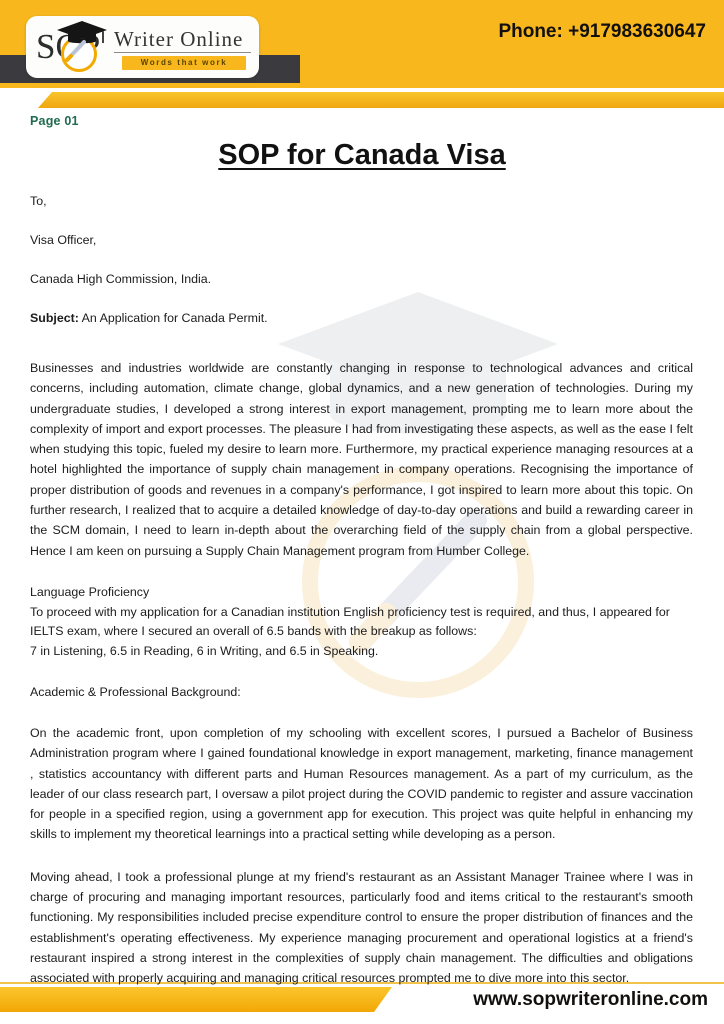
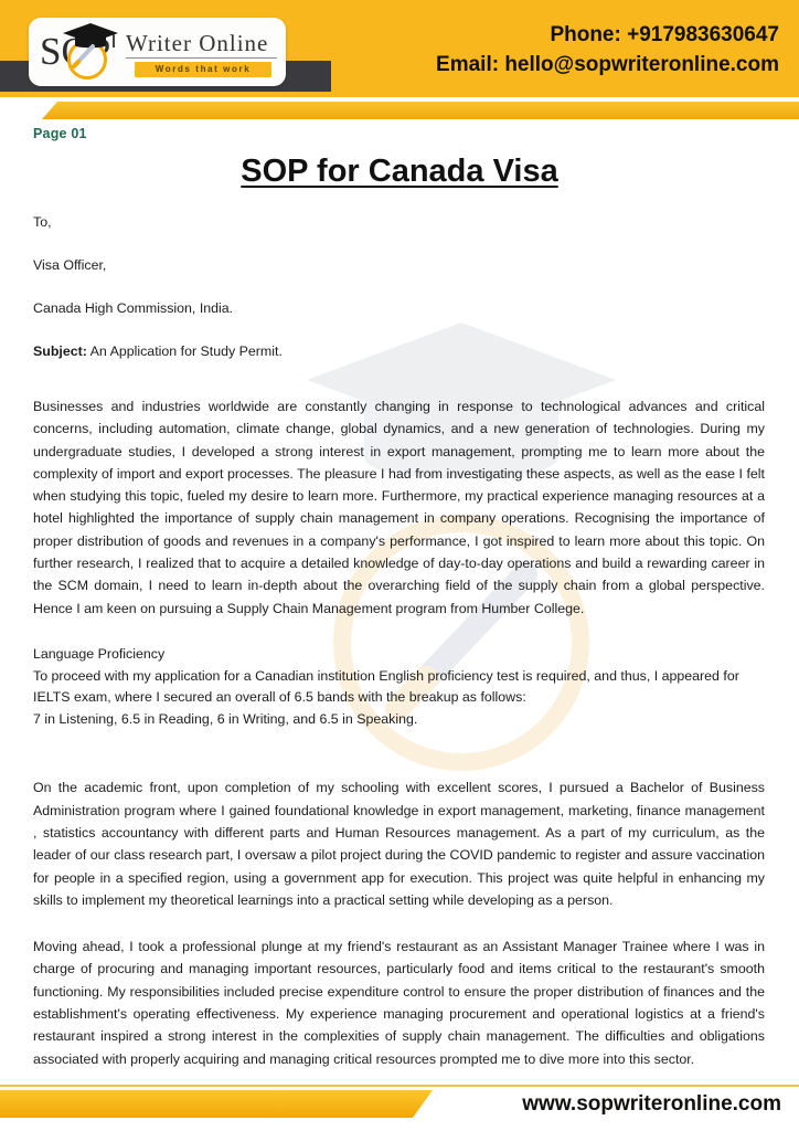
  Writer Online
  Words that work
  Phone: +917983630647
+ Email: hello@sopwriteronline.com
  Page 01
  SOP for Canada Visa
  To,
  Visa Officer,
  Canada High Commission, India.
- Subject: An Application for Canada Permit.
+ Subject: An Application for Study Permit.
  Businesses and industries worldwide are constantly changing in response to technological advances and critical concerns, including automation, climate change, global dynamics, and a new generation of technologies. During my undergraduate studies, I developed a strong interest in export management, prompting me to learn more about the complexity of import and export processes. The pleasure I had from investigating these aspects, as well as the ease I felt when studying this topic, fueled my desire to learn more. Furthermore, my practical experience managing resources at a hotel highlighted the importance of supply chain management in company operations. Recognising the importance of proper distribution of goods and revenues in a company's performance, I got inspired to learn more about this topic. On further research, I realized that to acquire a detailed knowledge of day-to-day operations and build a rewarding career in the SCM domain, I need to learn in-depth about the overarching field of the supply chain from a global perspective. Hence I am keen on pursuing a Supply Chain Management program from Humber College.
  Language Proficiency
  To proceed with my application for a Canadian institution English proficiency test is required, and thus, I appeared for IELTS exam, where I secured an overall of 6.5 bands with the breakup as follows:
  7 in Listening, 6.5 in Reading, 6 in Writing, and 6.5 in Speaking.
- Academic & Professional Background:
  On the academic front, upon completion of my schooling with excellent scores, I pursued a Bachelor of Business Administration program where I gained foundational knowledge in export management, marketing, finance management , statistics accountancy with different parts and Human Resources management. As a part of my curriculum, as the leader of our class research part, I oversaw a pilot project during the COVID pandemic to register and assure vaccination for people in a specified region, using a government app for execution. This project was quite helpful in enhancing my skills to implement my theoretical learnings into a practical setting while developing as a person.
  Moving ahead, I took a professional plunge at my friend's restaurant as an Assistant Manager Trainee where I was in charge of procuring and managing important resources, particularly food and items critical to the restaurant's smooth functioning. My responsibilities included precise expenditure control to ensure the proper distribution of finances and the establishment's operating effectiveness. My experience managing procurement and operational logistics at a friend's restaurant inspired a strong interest in the complexities of supply chain management. The difficulties and obligations associated with properly acquiring and managing critical resources prompted me to dive more into this sector.
  www.sopwriteronline.com
